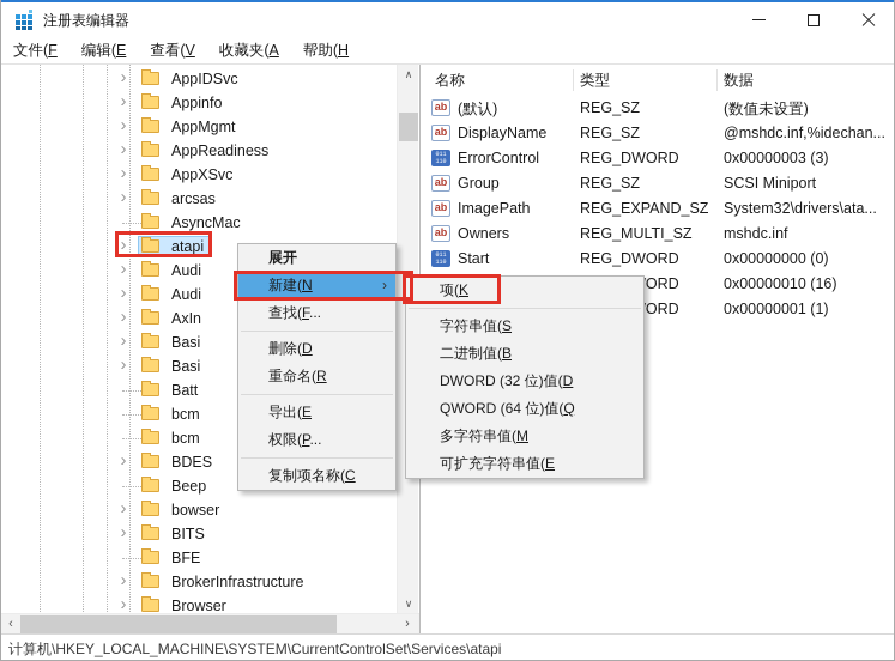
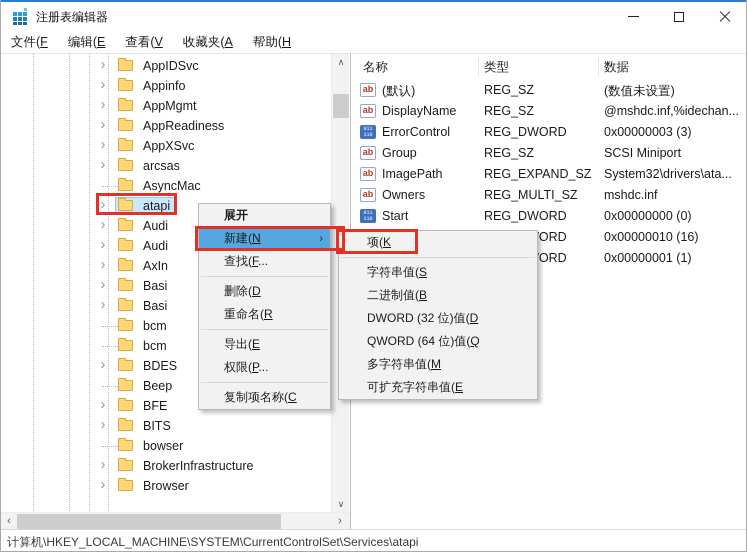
  注册表编辑器
  文件(F 编辑(E 查看(V 收藏夹(A 帮助(H
  ›
  AppIDSvc
  ›
  Appinfo
  ›
  AppMgmt
  ›
  AppReadiness
  ›
  AppXSvc
  ›
  arcsas
  AsyncMac
  ›
  atapi
  ›
  Audi
  ›
  Audi
  ›
  AxIn
  ›
  Basi
  ›
  Basi
- Batt
  bcm
  bcm
  ›
  BDES
  Beep
  ›
- bowser
+ BFE
  ›
  BITS
- BFE
+ bowser
  ›
  BrokerInfrastructure
  ›
  Browser
  ∧
  ∨
  ‹
  ›
  名称
  类型
  数据
  ab
  (默认)
  REG_SZ
  (数值未设置)
  ab
  DisplayName
  REG_SZ
  @mshdc.inf,%idechan...
  ErrorControl
  REG_DWORD
  0x00000003 (3)
  ab
  Group
  REG_SZ
  SCSI Miniport
  ab
  ImagePath
  REG_EXPAND_SZ
  System32\drivers\ata...
  ab
  Owners
  REG_MULTI_SZ
  mshdc.inf
  Start
  REG_DWORD
  0x00000000 (0)
  0x00000010 (16)
  0x00000001 (1)
  展开
  新建(N
  ›
  查找(F...
  删除(D
  重命名(R
  导出(E
  权限(P...
  复制项名称(C
  项(K
  字符串值(S
  二进制值(B
  DWORD (32 位)值(D
  QWORD (64 位)值(Q
  多字符串值(M
  可扩充字符串值(E
  计算机\HKEY_LOCAL_MACHINE\SYSTEM\CurrentControlSet\Services\atapi
